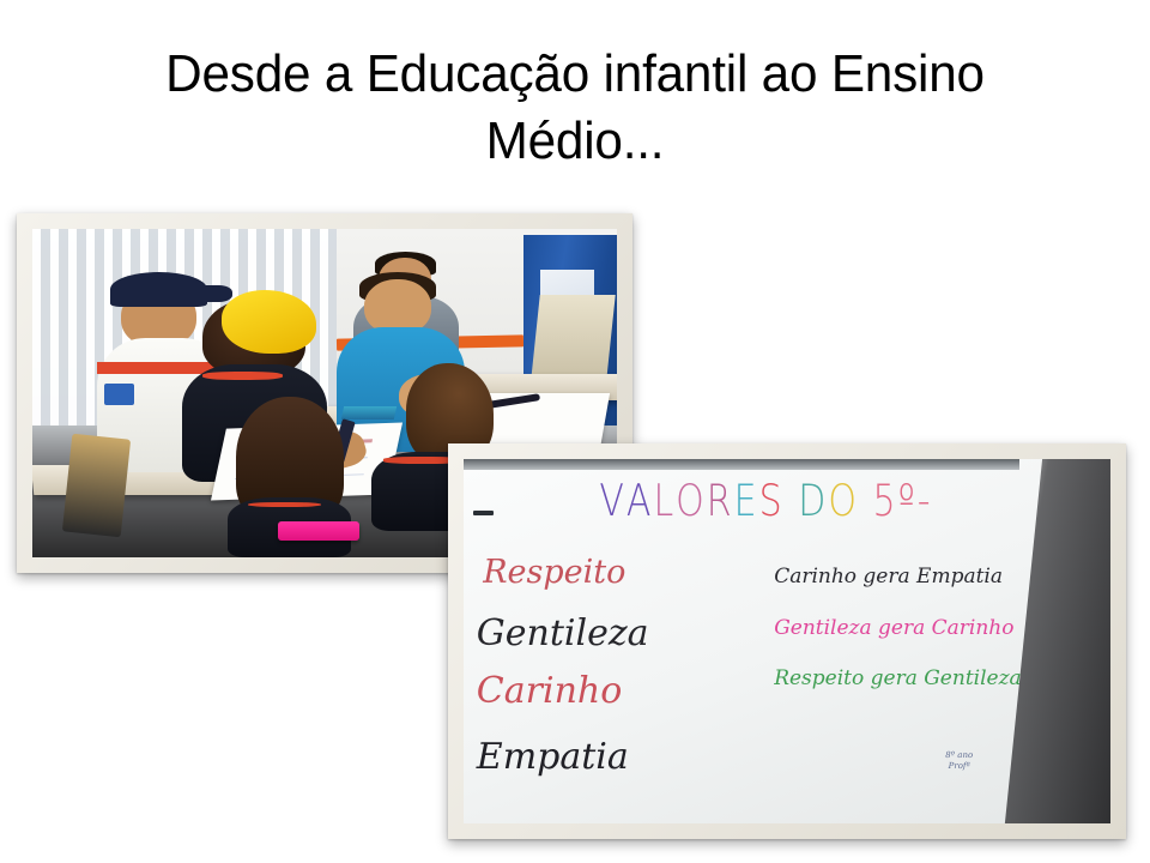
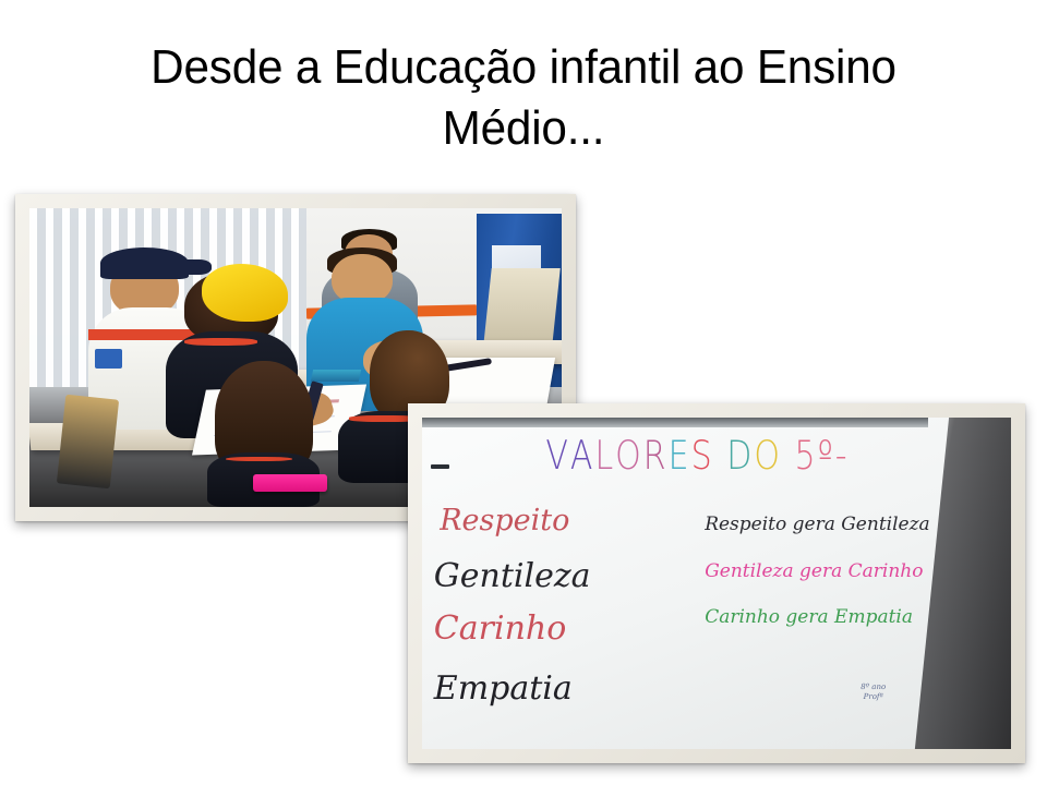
  Desde a Educação infantil ao Ensino
  Médio...
  VALORES DO 5º-
  Respeito
  Gentileza
  Carinho
  Empatia
- Carinho gera Empatia
+ Respeito gera Gentileza
  Gentileza gera Carinho
- Respeito gera Gentileza
+ Carinho gera Empatia
  8º ano
  Profª
